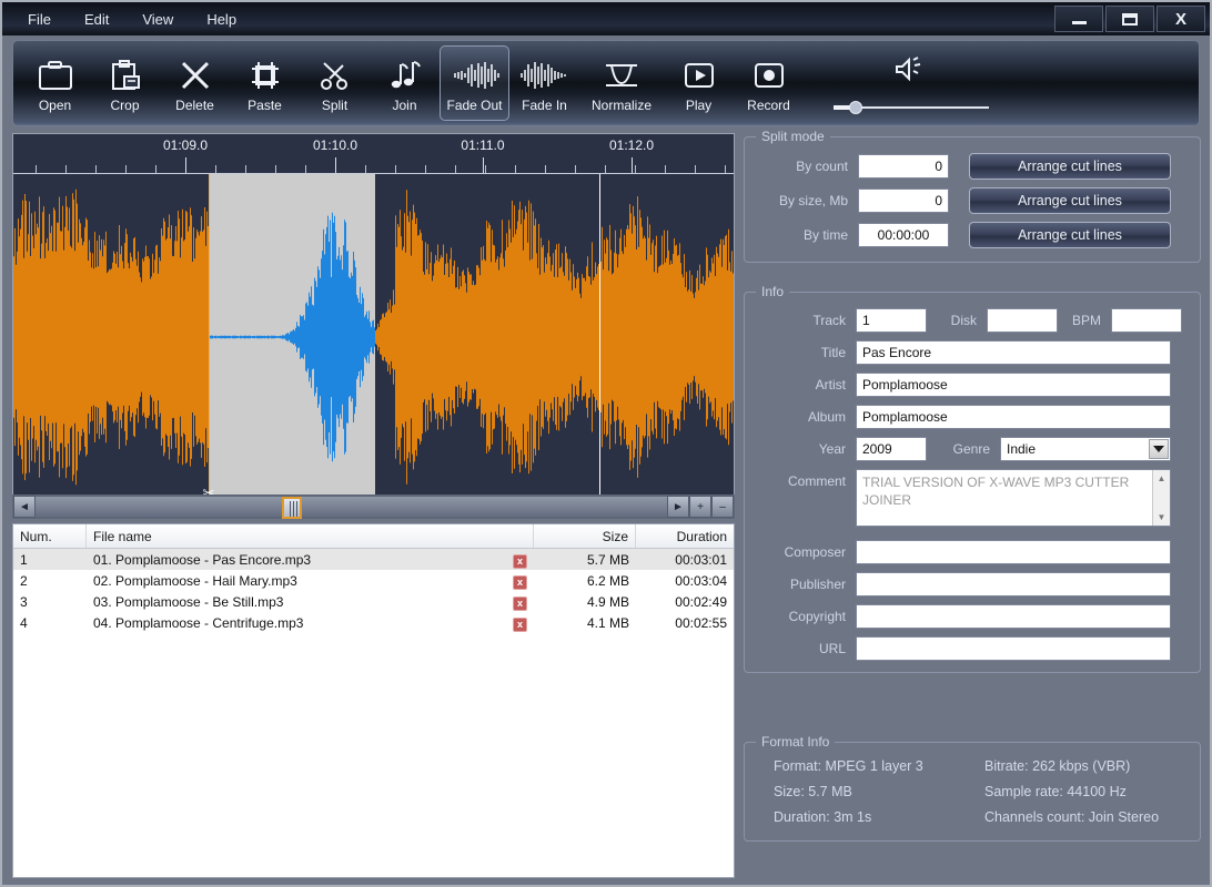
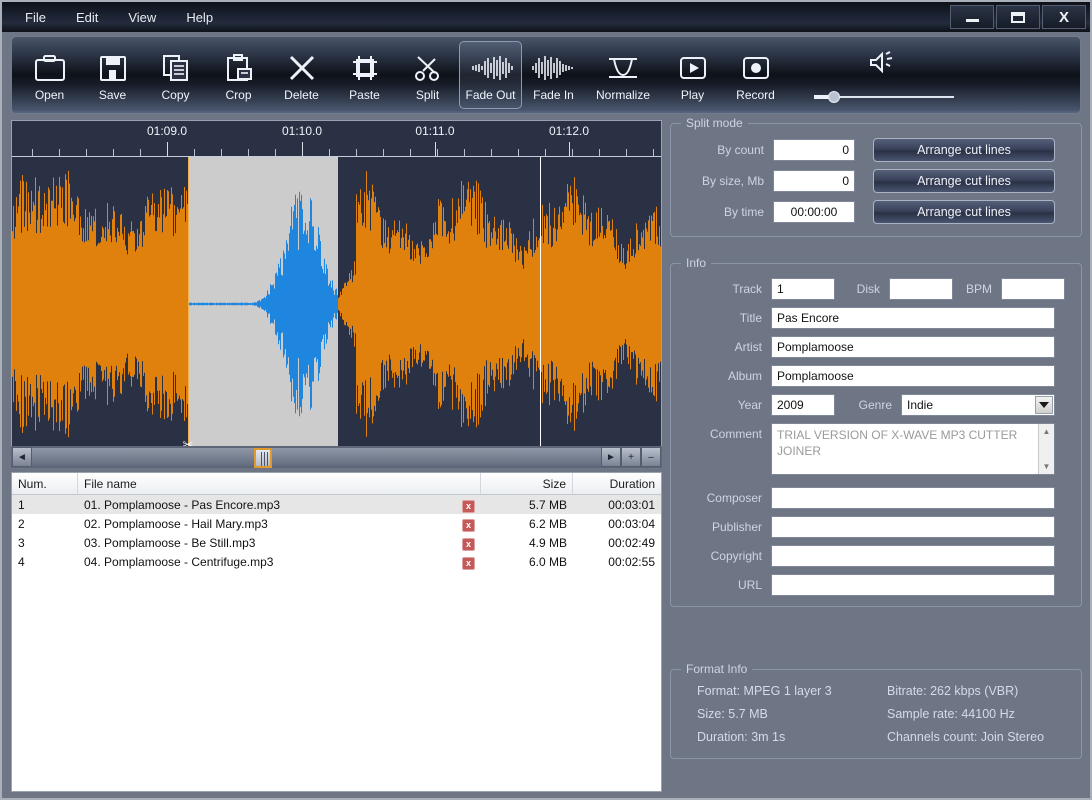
  File
  Edit
  View
  Help
  X
  Open
+ Save
+ Copy
  Crop
  Delete
  Paste
  Split
- Join
  Fade Out
  Fade In
  Normalize
  Play
  Record
  01:09.0
  01:10.0
  01:11.0
  01:12.0
  ✂
  ◄
  ►
  +
  –
  Num.
  File name
  Size
  Duration
  1
  01. Pomplamoose - Pas Encore.mp3
  x
  5.7 MB
  00:03:01
  2
  02. Pomplamoose - Hail Mary.mp3
  x
  6.2 MB
  00:03:04
  3
  03. Pomplamoose - Be Still.mp3
  x
  4.9 MB
  00:02:49
  4
  04. Pomplamoose - Centrifuge.mp3
  x
- 4.1 MB
+ 6.0 MB
  00:02:55
  Split mode
  By count
  0
  Arrange cut lines
  By size, Mb
  0
  Arrange cut lines
  By time
  00:00:00
  Arrange cut lines
  Info
  Track
  1
  Disk
  BPM
  Title
  Pas Encore
  Artist
  Pomplamoose
  Album
  Pomplamoose
  Year
  2009
  Genre
  Indie
  Comment
  ▲
  ▼
  Composer
  Publisher
  Copyright
  URL
  Format Info
  Format: MPEG 1 layer 3
  Bitrate: 262 kbps (VBR)
  Size: 5.7 MB
  Sample rate: 44100 Hz
  Duration: 3m 1s
  Channels count: Join Stereo
